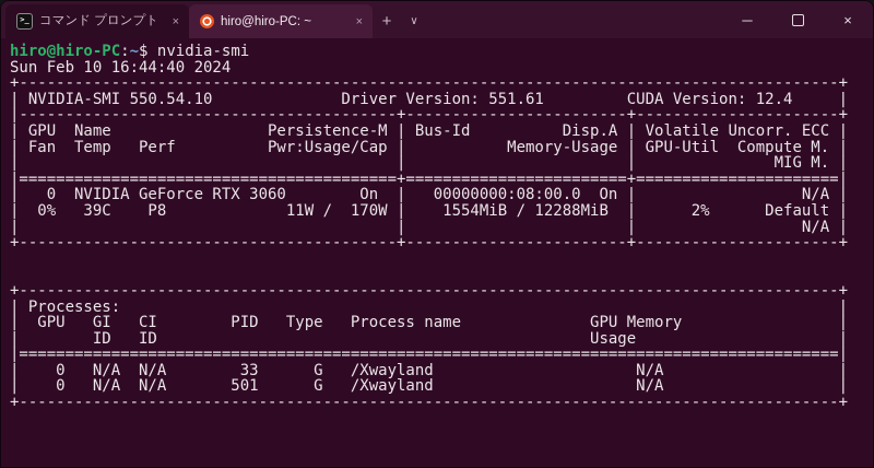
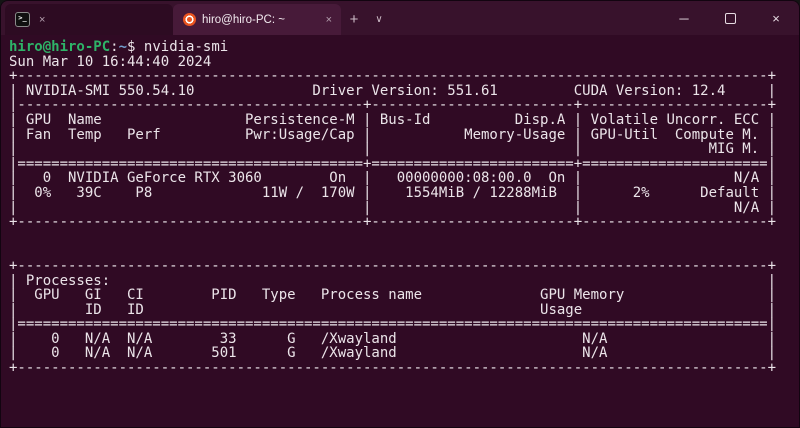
  >_
- コマンド プロンプト
  ×
  hiro@hiro-PC: ~
  ×
  +
  ∨
  ─
  ×
  hiro@hiro-PC:~$ nvidia-smi
- Sun Feb 10 16:44:40 2024
+ Sun Mar 10 16:44:40 2024
  +-----------------------------------------------------------------------------------------+
  | NVIDIA-SMI 550.54.10 Driver Version: 551.61 CUDA Version: 12.4 |
  |-----------------------------------------+------------------------+----------------------+
  | GPU Name Persistence-M | Bus-Id Disp.A | Volatile Uncorr. ECC |
  | Fan Temp Perf Pwr:Usage/Cap | Memory-Usage | GPU-Util Compute M. |
  | | | MIG M. |
  |=========================================+========================+======================|
  | 0 NVIDIA GeForce RTX 3060 On | 00000000:08:00.0 On | N/A |
  | 0% 39C P8 11W / 170W | 1554MiB / 12288MiB | 2% Default |
  | | | N/A |
  +-----------------------------------------+------------------------+----------------------+
  +-----------------------------------------------------------------------------------------+
  | Processes: |
  | GPU GI CI PID Type Process name GPU Memory |
  | ID ID Usage |
  |=========================================================================================|
  | 0 N/A N/A 33 G /Xwayland N/A |
  | 0 N/A N/A 501 G /Xwayland N/A |
  +-----------------------------------------------------------------------------------------+
